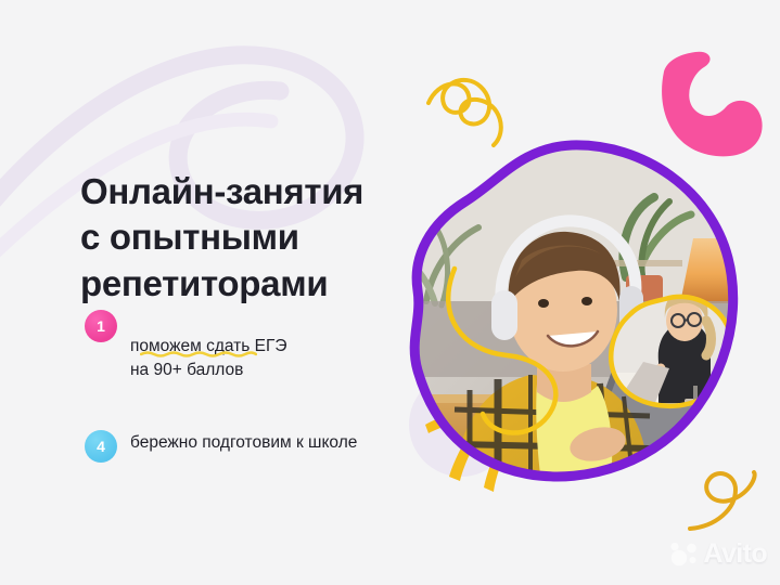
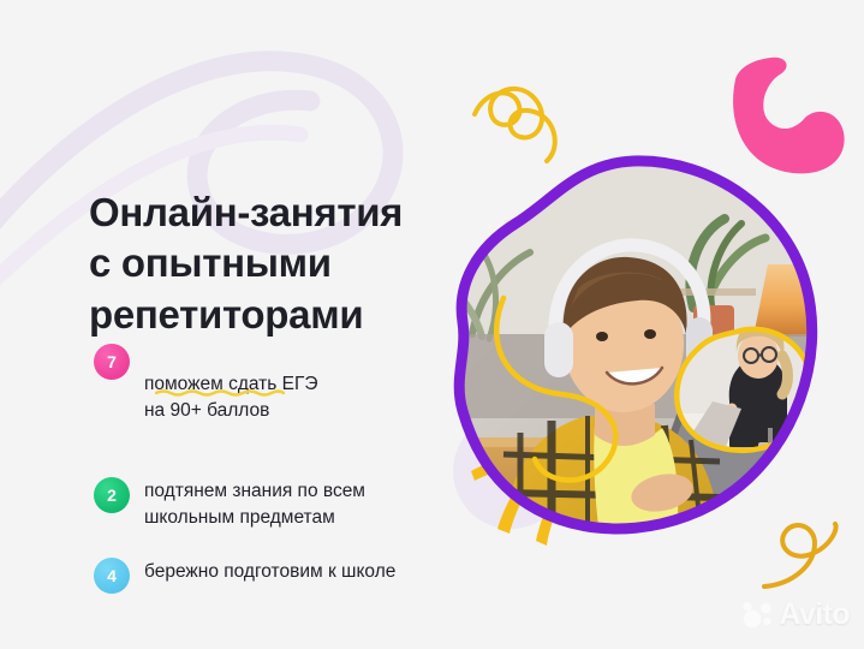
  Онлайн-занятия
  с опытными
  репетиторами
- 1
+ 7
  поможем сдать ЕГЭ
  на 90+ баллов
+ 2
+ подтянем знания по всем
+ школьным предметам
  4
  бережно подготовим к школе
